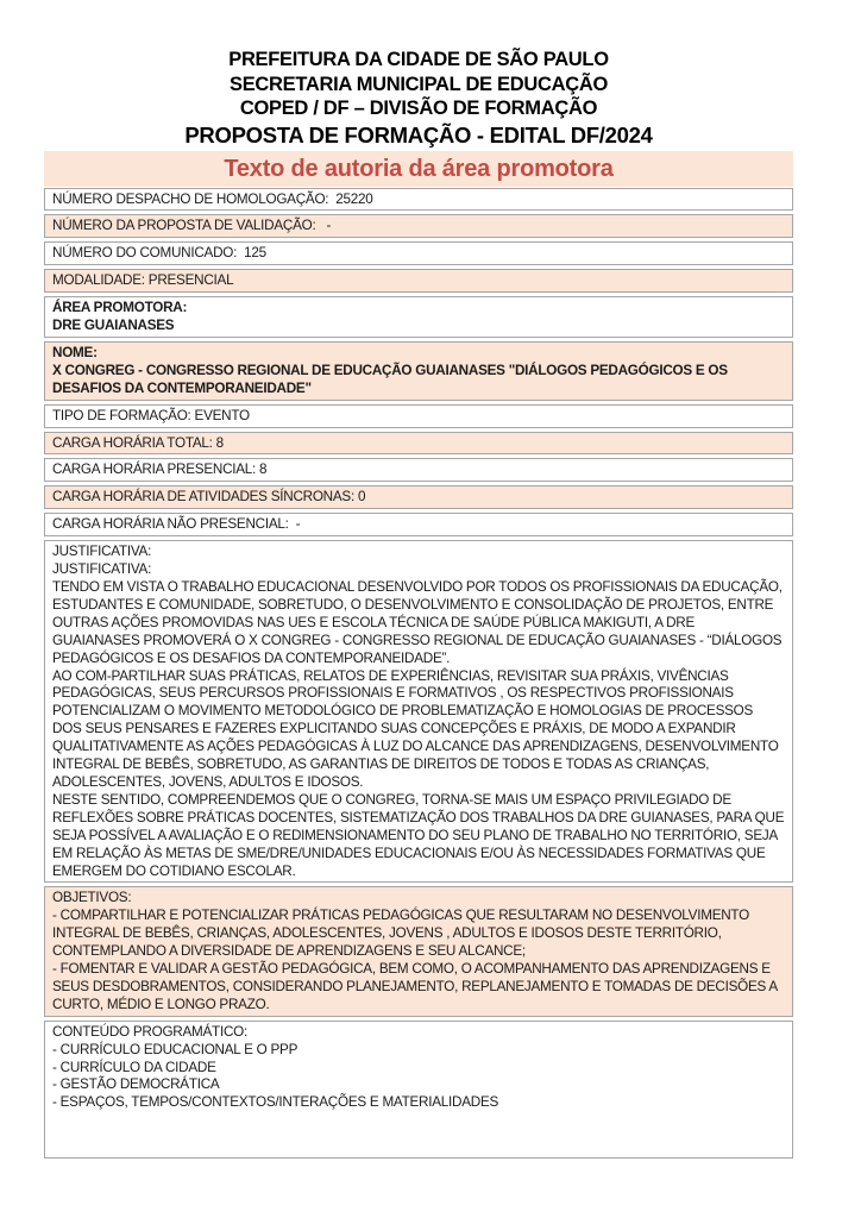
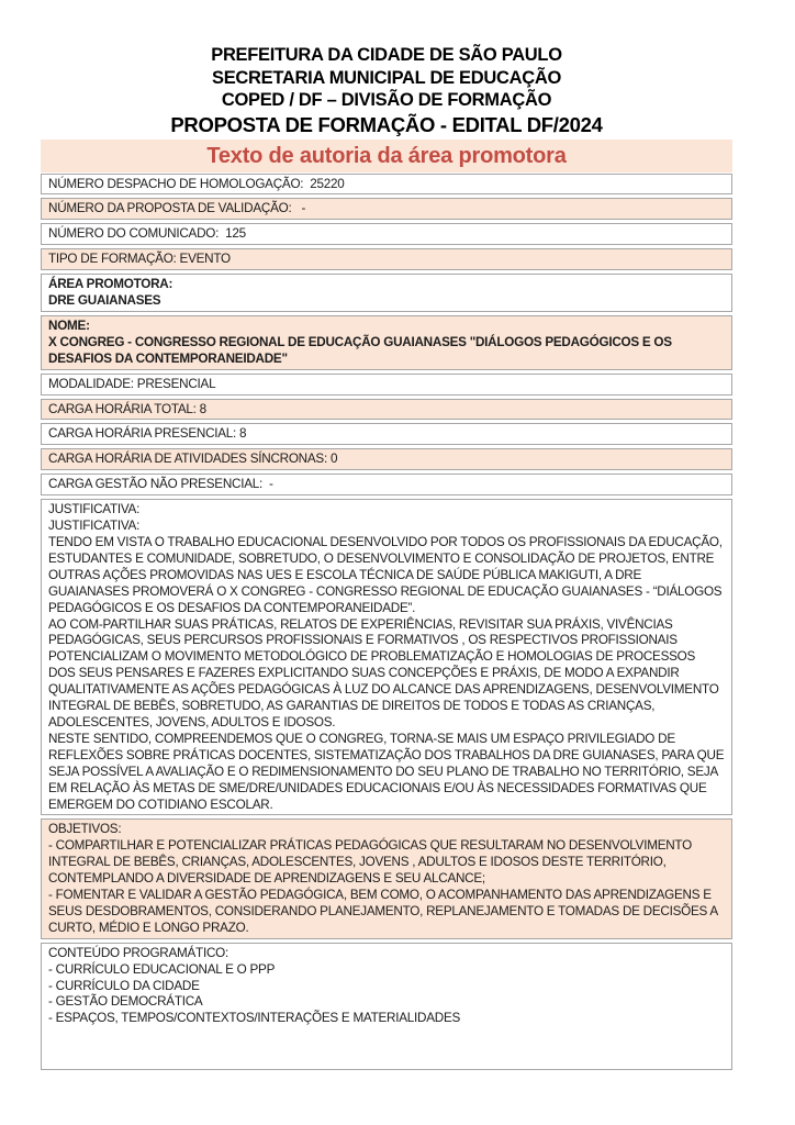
  PREFEITURA DA CIDADE DE SÃO PAULO
  SECRETARIA MUNICIPAL DE EDUCAÇÃO
  COPED / DF – DIVISÃO DE FORMAÇÃO
  PROPOSTA DE FORMAÇÃO - EDITAL DF/2024
  Texto de autoria da área promotora
  NÚMERO DESPACHO DE HOMOLOGAÇÃO: 25220
  NÚMERO DA PROPOSTA DE VALIDAÇÃO: -
  NÚMERO DO COMUNICADO: 125
- MODALIDADE: PRESENCIAL
+ TIPO DE FORMAÇÃO: EVENTO
  ÁREA PROMOTORA:
  DRE GUAIANASES
  NOME:
  X CONGREG - CONGRESSO REGIONAL DE EDUCAÇÃO GUAIANASES "DIÁLOGOS PEDAGÓGICOS E OS DESAFIOS DA CONTEMPORANEIDADE"
- TIPO DE FORMAÇÃO: EVENTO
+ MODALIDADE: PRESENCIAL
  CARGA HORÁRIA TOTAL: 8
  CARGA HORÁRIA PRESENCIAL: 8
  CARGA HORÁRIA DE ATIVIDADES SÍNCRONAS: 0
- CARGA HORÁRIA NÃO PRESENCIAL: -
+ CARGA GESTÃO NÃO PRESENCIAL: -
  JUSTIFICATIVA:
  JUSTIFICATIVA:
  TENDO EM VISTA O TRABALHO EDUCACIONAL DESENVOLVIDO POR TODOS OS PROFISSIONAIS DA EDUCAÇÃO, ESTUDANTES E COMUNIDADE, SOBRETUDO, O DESENVOLVIMENTO E CONSOLIDAÇÃO DE PROJETOS, ENTRE OUTRAS AÇÕES PROMOVIDAS NAS UES E ESCOLA TÉCNICA DE SAÚDE PÚBLICA MAKIGUTI, A DRE GUAIANASES PROMOVERÁ O X CONGREG - CONGRESSO REGIONAL DE EDUCAÇÃO GUAIANASES - “DIÁLOGOS PEDAGÓGICOS E OS DESAFIOS DA CONTEMPORANEIDADE”.
  AO COM-PARTILHAR SUAS PRÁTICAS, RELATOS DE EXPERIÊNCIAS, REVISITAR SUA PRÁXIS, VIVÊNCIAS PEDAGÓGICAS, SEUS PERCURSOS PROFISSIONAIS E FORMATIVOS , OS RESPECTIVOS PROFISSIONAIS POTENCIALIZAM O MOVIMENTO METODOLÓGICO DE PROBLEMATIZAÇÃO E HOMOLOGIAS DE PROCESSOS DOS SEUS PENSARES E FAZERES EXPLICITANDO SUAS CONCEPÇÕES E PRÁXIS, DE MODO A EXPANDIR QUALITATIVAMENTE AS AÇÕES PEDAGÓGICAS À LUZ DO ALCANCE DAS APRENDIZAGENS, DESENVOLVIMENTO INTEGRAL DE BEBÊS, SOBRETUDO, AS GARANTIAS DE DIREITOS DE TODOS E TODAS AS CRIANÇAS, ADOLESCENTES, JOVENS, ADULTOS E IDOSOS.
  NESTE SENTIDO, COMPREENDEMOS QUE O CONGREG, TORNA-SE MAIS UM ESPAÇO PRIVILEGIADO DE REFLEXÕES SOBRE PRÁTICAS DOCENTES, SISTEMATIZAÇÃO DOS TRABALHOS DA DRE GUIANASES, PARA QUE SEJA POSSÍVEL A AVALIAÇÃO E O REDIMENSIONAMENTO DO SEU PLANO DE TRABALHO NO TERRITÓRIO, SEJA EM RELAÇÃO ÀS METAS DE SME/DRE/UNIDADES EDUCACIONAIS E/OU ÀS NECESSIDADES FORMATIVAS QUE EMERGEM DO COTIDIANO ESCOLAR.
  OBJETIVOS:
  - COMPARTILHAR E POTENCIALIZAR PRÁTICAS PEDAGÓGICAS QUE RESULTARAM NO DESENVOLVIMENTO INTEGRAL DE BEBÊS, CRIANÇAS, ADOLESCENTES, JOVENS , ADULTOS E IDOSOS DESTE TERRITÓRIO, CONTEMPLANDO A DIVERSIDADE DE APRENDIZAGENS E SEU ALCANCE;
  - FOMENTAR E VALIDAR A GESTÃO PEDAGÓGICA, BEM COMO, O ACOMPANHAMENTO DAS APRENDIZAGENS E SEUS DESDOBRAMENTOS, CONSIDERANDO PLANEJAMENTO, REPLANEJAMENTO E TOMADAS DE DECISÕES A CURTO, MÉDIO E LONGO PRAZO.
  CONTEÚDO PROGRAMÁTICO:
  - CURRÍCULO EDUCACIONAL E O PPP
  - CURRÍCULO DA CIDADE
  - GESTÃO DEMOCRÁTICA
  - ESPAÇOS, TEMPOS/CONTEXTOS/INTERAÇÕES E MATERIALIDADES
